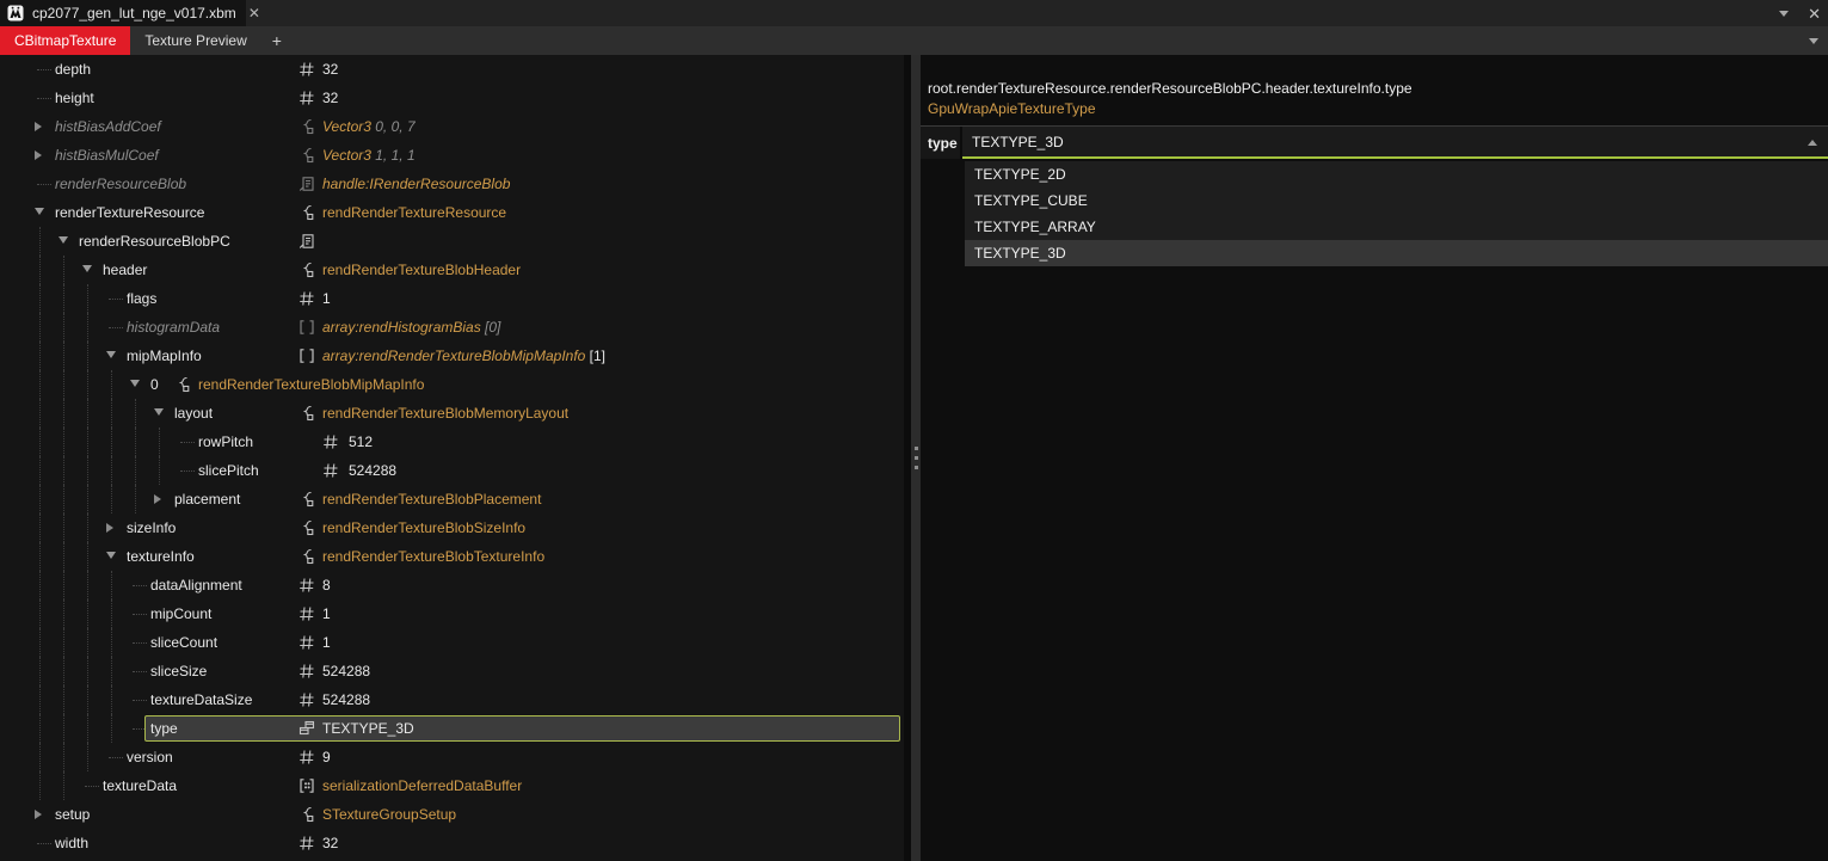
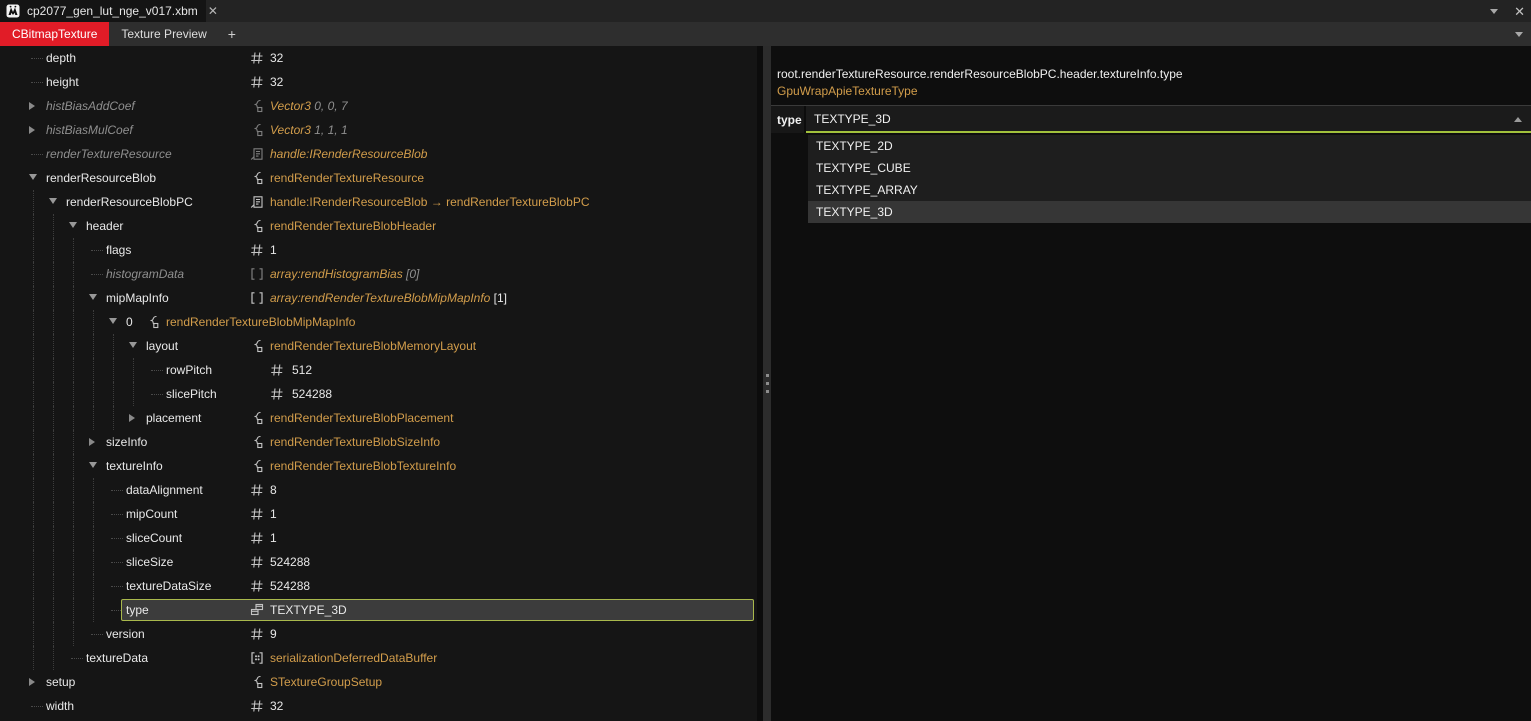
  cp2077_gen_lut_nge_v017.xbm
  ✕
  ✕
  CBitmapTexture
  Texture Preview
  +
  depth
  32
  height
  32
  histBiasAddCoef
  Vector3 0, 0, 7
  histBiasMulCoef
  Vector3 1, 1, 1
- renderResourceBlob
+ renderTextureResource
  handle:IRenderResourceBlob
- renderTextureResource
+ renderResourceBlob
  rendRenderTextureResource
  renderResourceBlobPC
+ handle:IRenderResourceBlob → rendRenderTextureBlobPC
  header
  rendRenderTextureBlobHeader
  flags
  1
  histogramData
  array:rendHistogramBias [0]
  mipMapInfo
  array:rendRenderTextureBlobMipMapInfo [1]
  0
  rendRenderTextureBlobMipMapInfo
  layout
  rendRenderTextureBlobMemoryLayout
  rowPitch
  512
  slicePitch
  524288
  placement
  rendRenderTextureBlobPlacement
  sizeInfo
  rendRenderTextureBlobSizeInfo
  textureInfo
  rendRenderTextureBlobTextureInfo
  dataAlignment
  8
  mipCount
  1
  sliceCount
  1
  sliceSize
  524288
  textureDataSize
  524288
  type
  TEXTYPE_3D
  version
  9
  textureData
  serializationDeferredDataBuffer
  setup
  STextureGroupSetup
  width
  32
  root.renderTextureResource.renderResourceBlobPC.header.textureInfo.type
  GpuWrapApieTextureType
  type
  TEXTYPE_3D
  TEXTYPE_2D
  TEXTYPE_CUBE
  TEXTYPE_ARRAY
  TEXTYPE_3D
